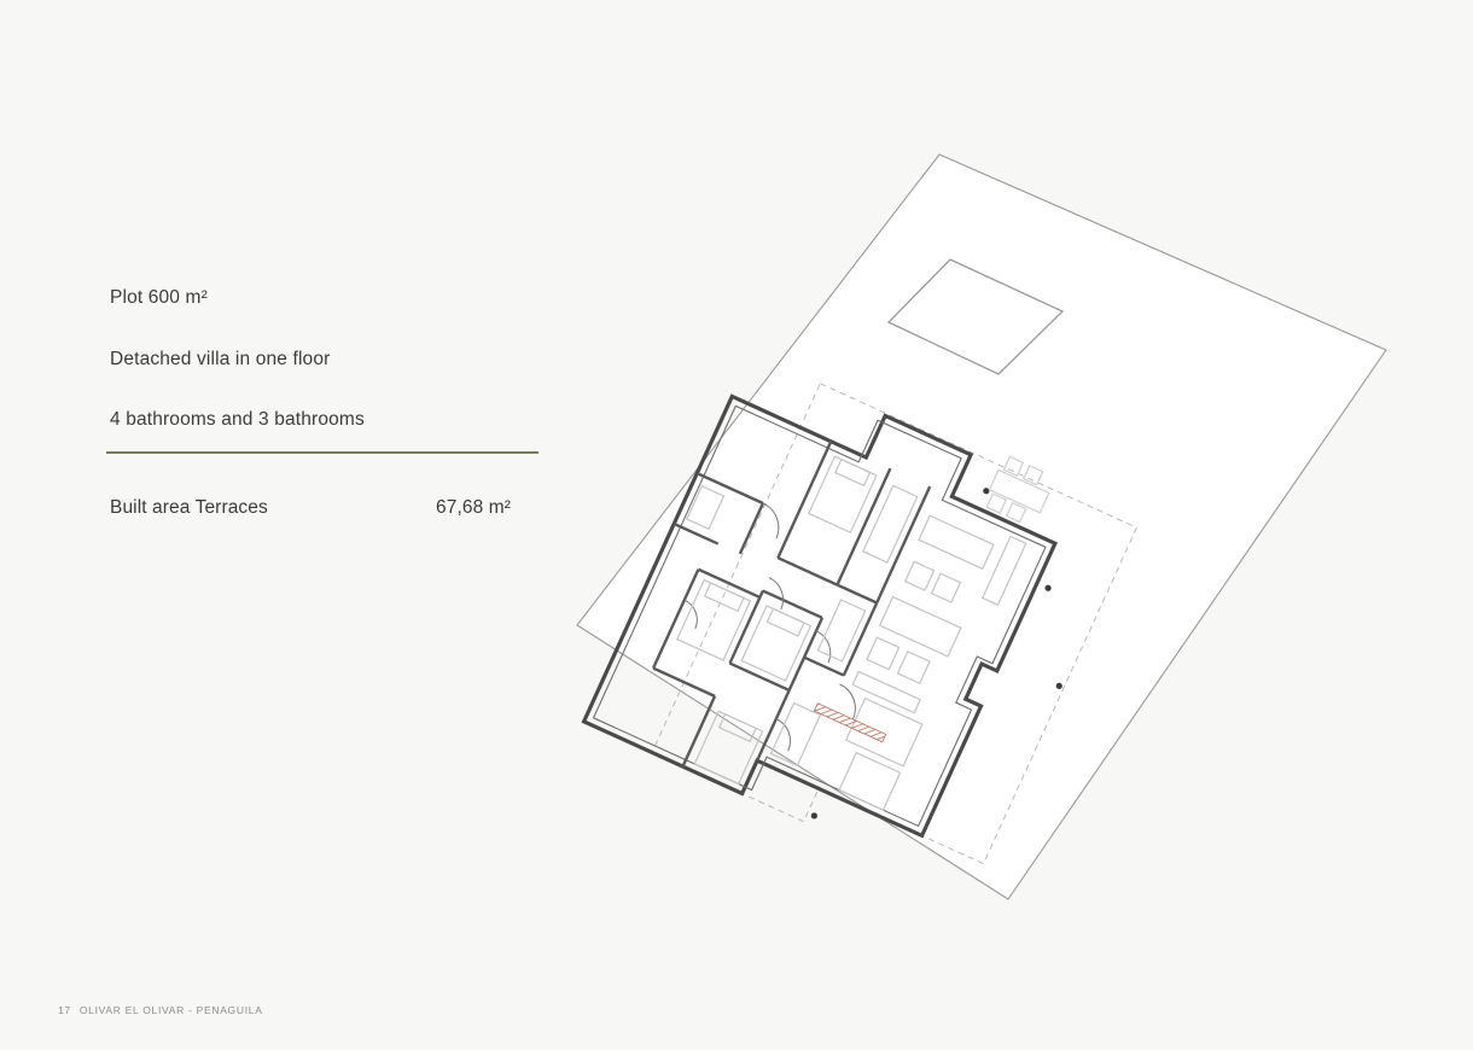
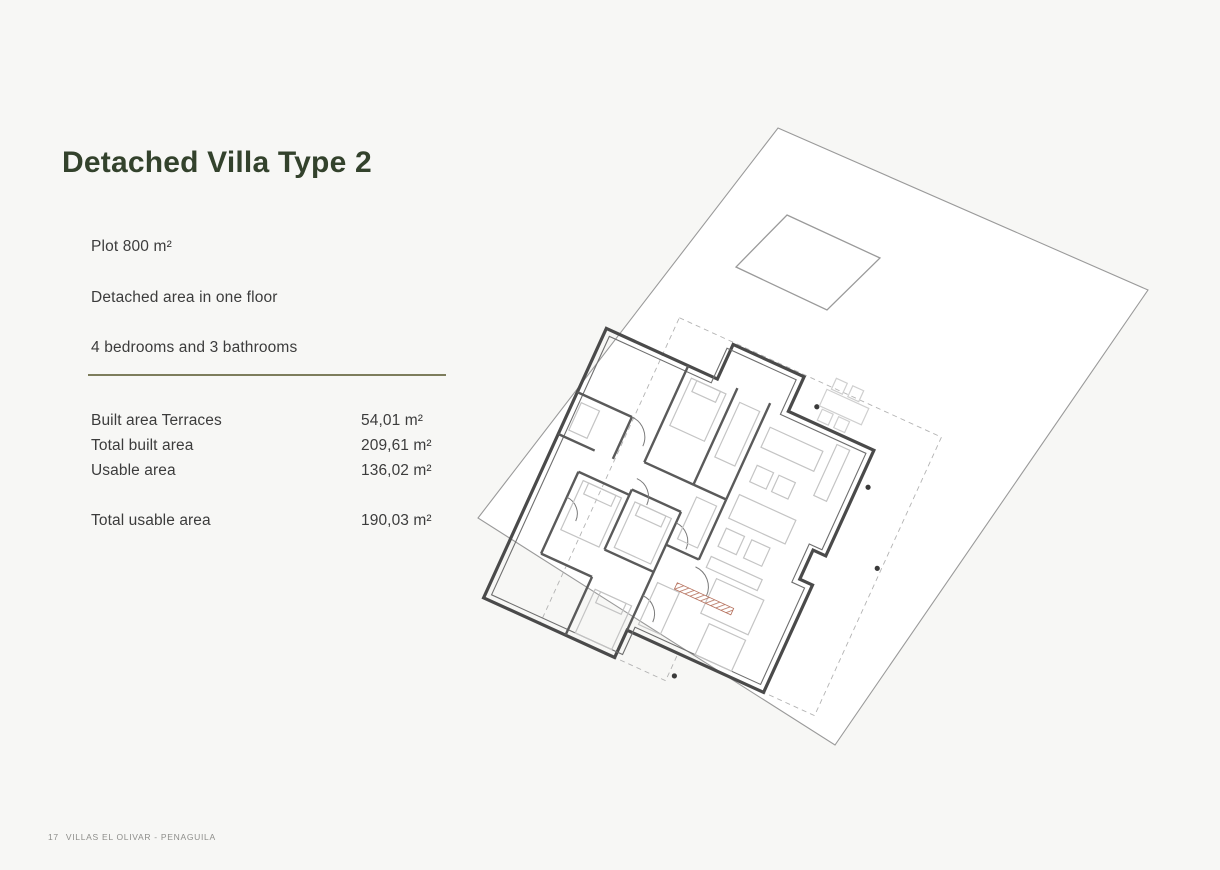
+ Detached Villa Type 2
- Plot 600 m²
+ Plot 800 m²
- Detached villa in one floor
+ Detached area in one floor
- 4 bathrooms and 3 bathrooms
+ 4 bedrooms and 3 bathrooms
  Built area Terraces
- 67,68 m²
+ 54,01 m²
+ Total built area
+ 209,61 m²
+ Usable area
+ 136,02 m²
+ Total usable area
+ 190,03 m²
- 17 OLIVAR EL OLIVAR - PENAGUILA
+ 17 VILLAS EL OLIVAR - PENAGUILA
